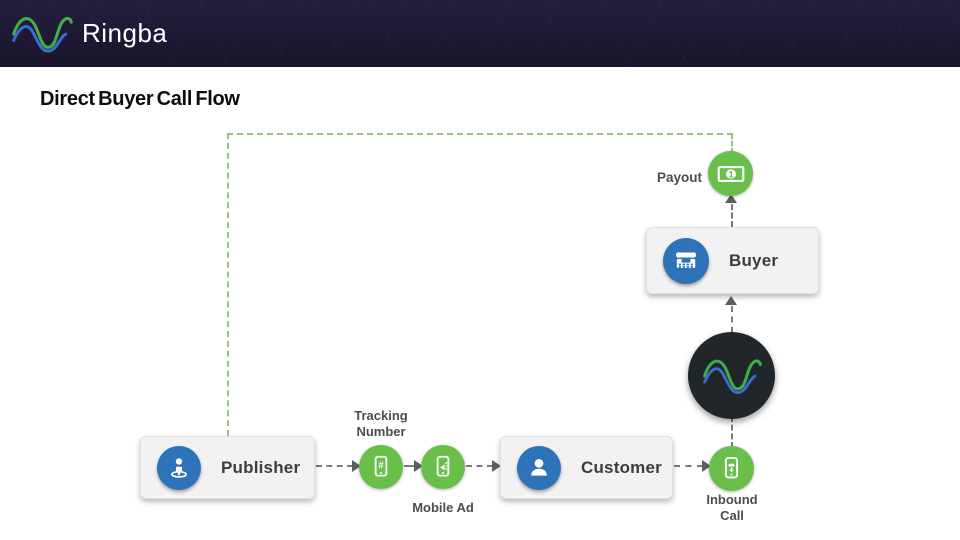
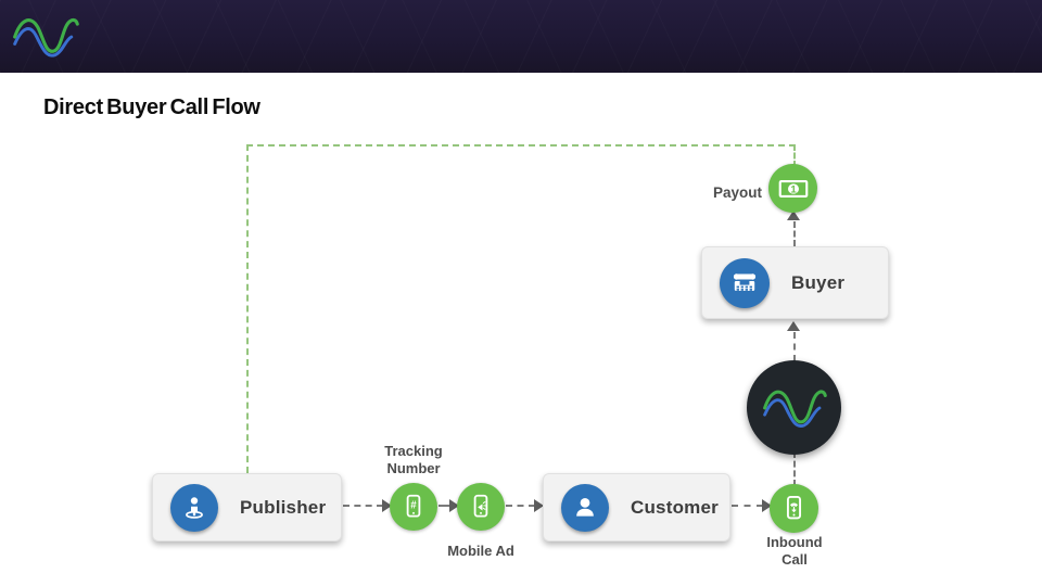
- Ringba
  Direct Buyer Call Flow
  Payout
  1
  Buyer
  Publisher
  Tracking Number
  #
  Mobile Ad
  Customer
  Inbound Call
